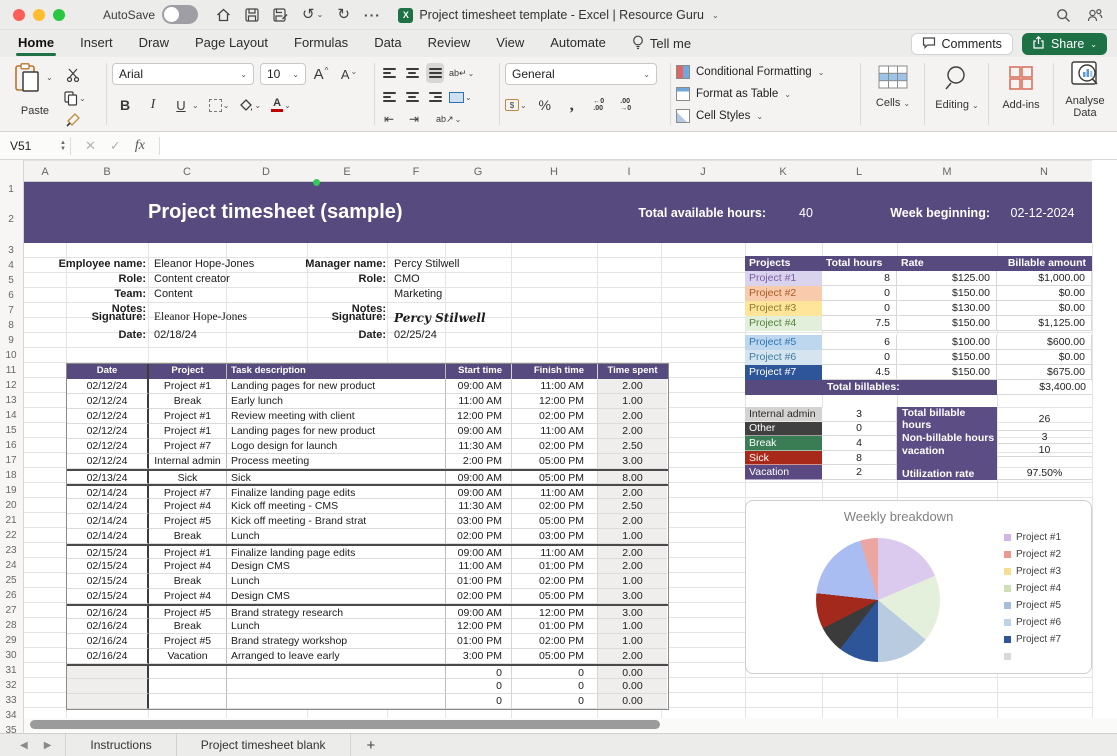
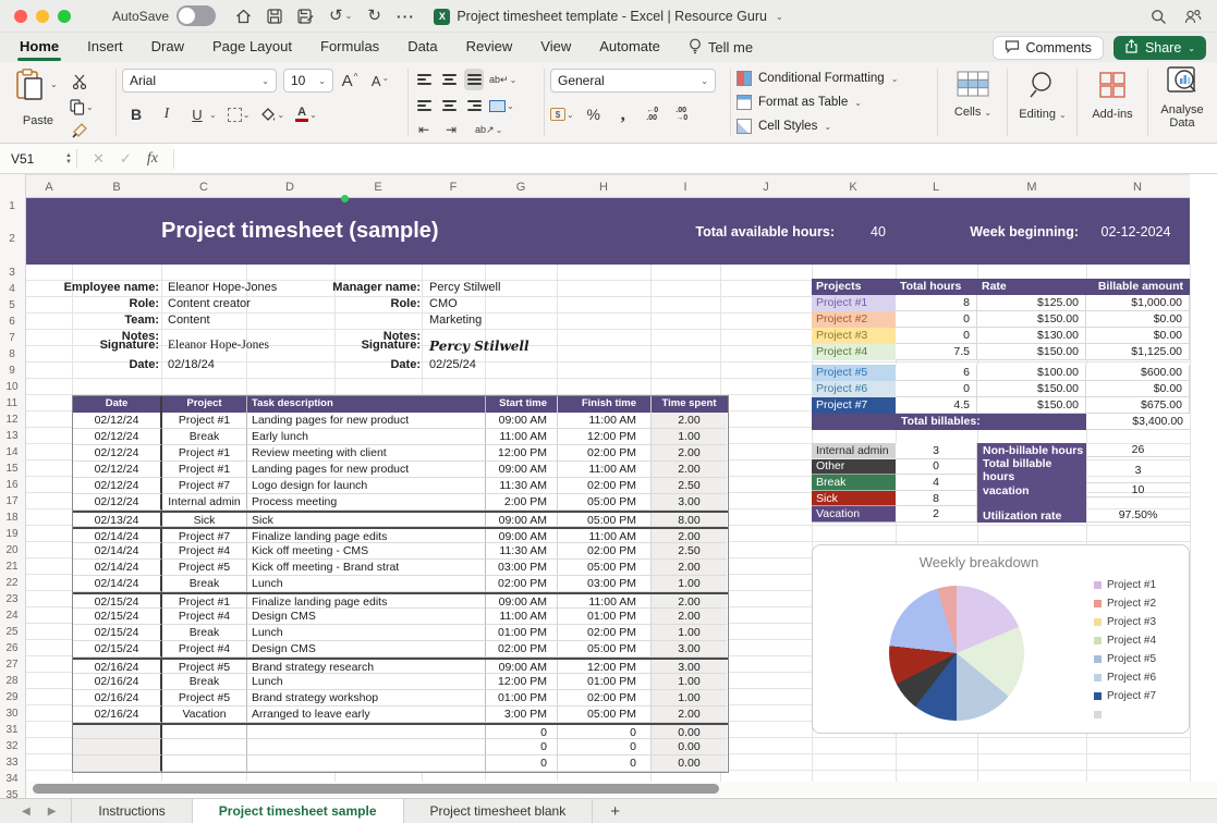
  AutoSave
  ↺
  ⌄
  ↻
  ···
  X
  Project timesheet template - Excel | Resource Guru
  ⌄
  Home
  Insert
  Draw
  Page Layout
  Formulas
  Data
  Review
  View
  Automate
  Tell me
  Comments
  Share
  ⌄
  ⌄
  Paste
  ⌄
  Arial
  ⌄
  10
  ⌄
  A
  ^
  A
  ⌄
  B
  I
  U
  ⌄
  ⌄
  ⌄
  A
  ⌄
  ab↵
  ⌄
  ⌄
  ⇤
  ⇥
  ab↗
  ⌄
  General
  ⌄
  $
  ⌄
  %
  ,
  Conditional Formatting
  ⌄
  Format as Table
  ⌄
  Cell Styles
  ⌄
  Cells ⌄
  Editing ⌄
  Add-ins
  Analyse Data
  V51
  ✕
  ✓
  fx
  A
  B
  C
  D
  E
  F
  G
  H
  I
  J
  K
  L
  M
  N
  1
  2
  3
  4
  5
  6
  7
  8
  9
  10
  11
  12
  13
  14
  15
  16
  17
  18
  19
  20
  21
  22
  23
  24
  25
  26
  27
  28
  29
  30
  31
  32
  33
  34
  35
  Project timesheet (sample)
  Total available hours:
  40
  Week beginning:
  02-12-2024
  Employee name:
  Eleanor Hope-Jones
  Role:
  Content creator
  Team:
  Content
  Notes:
  Signature:
  Eleanor Hope-Jones
  Date:
  02/18/24
  Manager name:
  Percy Stilwell
  Role:
  CMO
  Marketing
  Notes:
  Signature:
  Percy Stilwell
  Date:
  02/25/24
  Date
  Project
  Task description
  Start time
  Finish time
  Time spent
  02/12/24
  Project #1
  Landing pages for new product
  09:00 AM
  11:00 AM
  2.00
  02/12/24
  Break
  Early lunch
  11:00 AM
  12:00 PM
  1.00
  02/12/24
  Project #1
  Review meeting with client
  12:00 PM
  02:00 PM
  2.00
  02/12/24
  Project #1
  Landing pages for new product
  09:00 AM
  11:00 AM
  2.00
  02/12/24
  Project #7
  Logo design for launch
  11:30 AM
  02:00 PM
  2.50
  02/12/24
  Internal admin
  Process meeting
  2:00 PM
  05:00 PM
  3.00
  02/13/24
  Sick
  Sick
  09:00 AM
  05:00 PM
  8.00
  02/14/24
  Project #7
  Finalize landing page edits
  09:00 AM
  11:00 AM
  2.00
  02/14/24
  Project #4
  Kick off meeting - CMS
  11:30 AM
  02:00 PM
  2.50
  02/14/24
  Project #5
  Kick off meeting - Brand strat
  03:00 PM
  05:00 PM
  2.00
  02/14/24
  Break
  Lunch
  02:00 PM
  03:00 PM
  1.00
  02/15/24
  Project #1
  Finalize landing page edits
  09:00 AM
  11:00 AM
  2.00
  02/15/24
  Project #4
  Design CMS
  11:00 AM
  01:00 PM
  2.00
  02/15/24
  Break
  Lunch
  01:00 PM
  02:00 PM
  1.00
  02/15/24
  Project #4
  Design CMS
  02:00 PM
  05:00 PM
  3.00
  02/16/24
  Project #5
  Brand strategy research
  09:00 AM
  12:00 PM
  3.00
  02/16/24
  Break
  Lunch
  12:00 PM
  01:00 PM
  1.00
  02/16/24
  Project #5
  Brand strategy workshop
  01:00 PM
  02:00 PM
  1.00
  02/16/24
  Vacation
  Arranged to leave early
  3:00 PM
  05:00 PM
  2.00
  0
  0
  0.00
  0
  0
  0.00
  0
  0
  0.00
  Projects
  Total hours
  Rate
  Billable amount
  Project #1
  8
  $125.00
  $1,000.00
  Project #2
  0
  $150.00
  $0.00
  Project #3
  0
  $130.00
  $0.00
  Project #4
  7.5
  $150.00
  $1,125.00
  Project #5
  6
  $100.00
  $600.00
  Project #6
  0
  $150.00
  $0.00
  Project #7
  4.5
  $150.00
  $675.00
  Total billables:
  $3,400.00
  Internal admin
  3
  Other
  0
  Break
  4
  Sick
  8
  Vacation
  2
- Total billable hours
+ Non-billable hours
  26
- Non-billable hours
+ Total billable hours
  3
  vacation
  10
  Utilization rate
  97.50%
  Weekly breakdown
  Project #1
  Project #2
  Project #3
  Project #4
  Project #5
  Project #6
  Project #7
  ◀
  ▶
  Instructions
+ Project timesheet sample
  Project timesheet blank
  +
